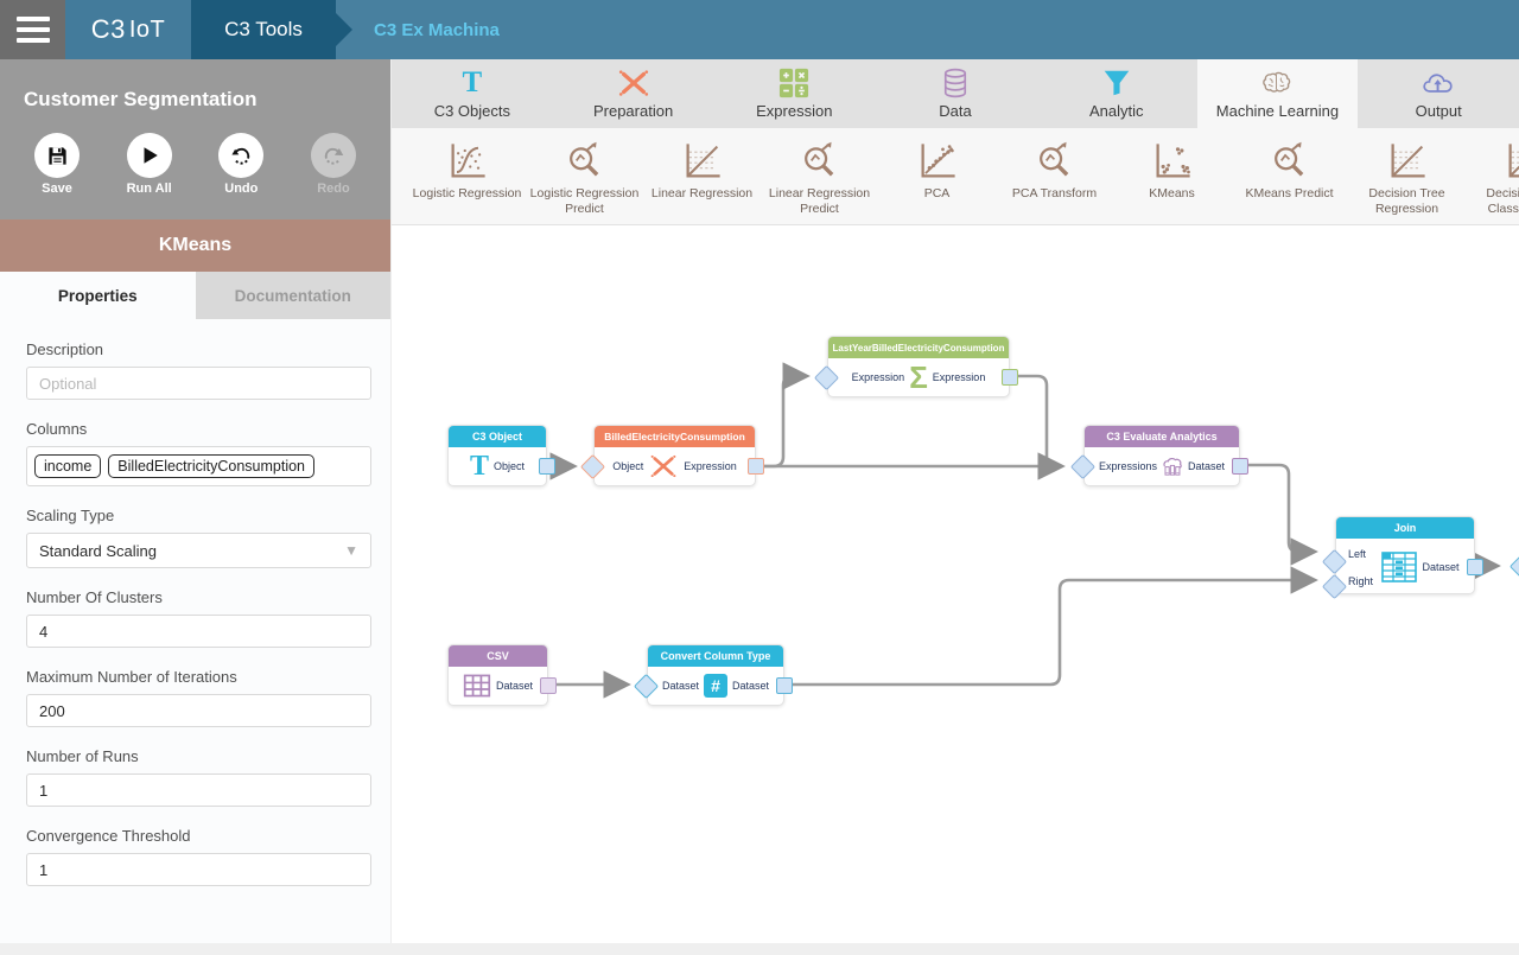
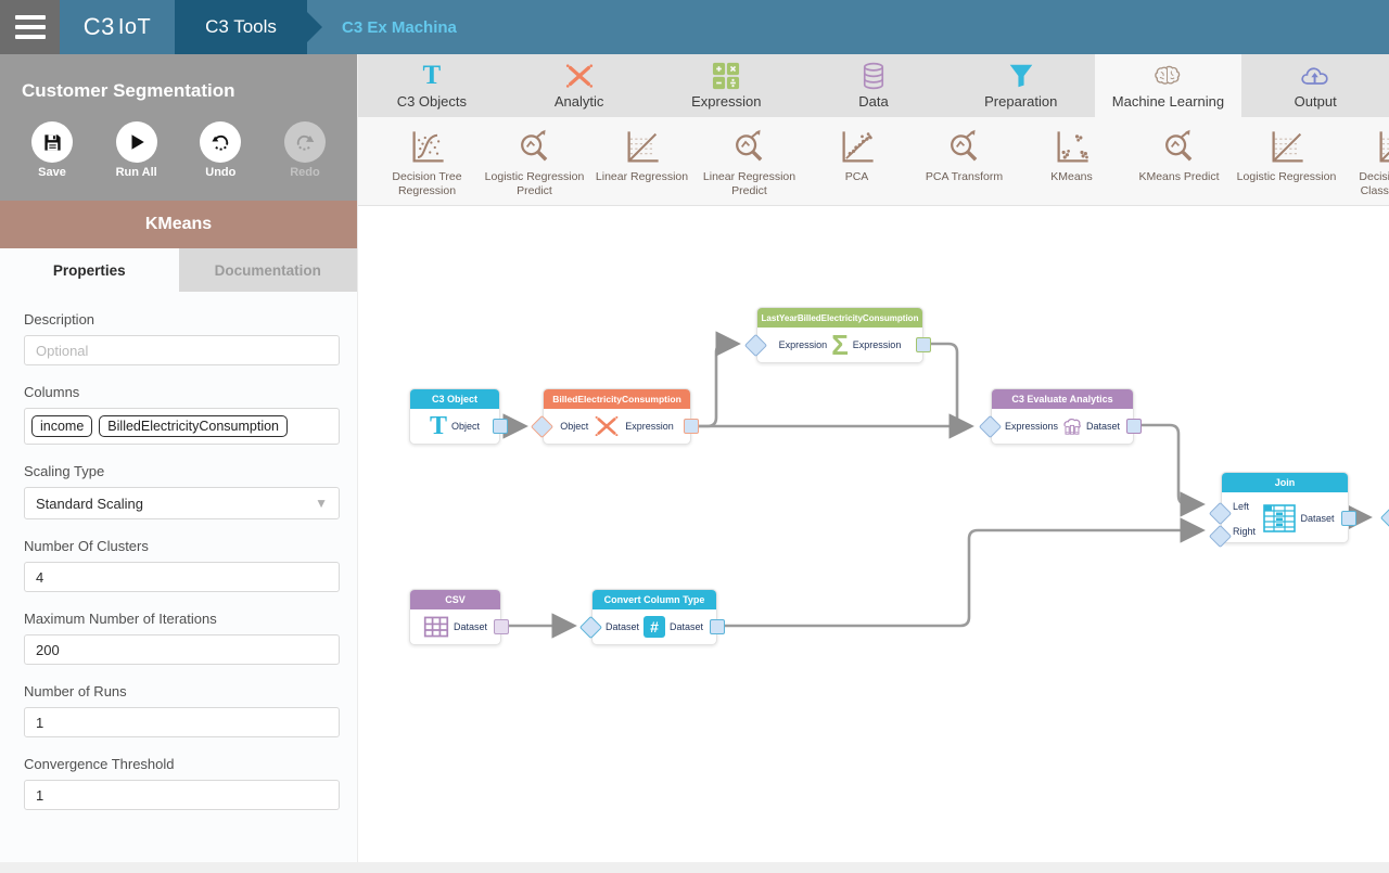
  C3
  IoT
  C3 Tools
  C3 Ex Machina
  T
  C3 Objects
- Preparation
+ Analytic
  Expression
  Data
- Analytic
+ Preparation
  Machine Learning
  Output
- Logistic Regression
+ Decision Tree Regression
  Logistic Regression Predict
  Linear Regression
  Linear Regression Predict
  PCA
  PCA Transform
  KMeans
  KMeans Predict
- Decision Tree Regression
+ Logistic Regression
  Customer Segmentation
  Save
  Run All
  Undo
  Redo
  KMeans
  Properties
  Documentation
  Description
  Optional
  Columns
  income
  BilledElectricityConsumption
  Scaling Type
  Standard Scaling
  ▼
  Number Of Clusters
  4
  Maximum Number of Iterations
  200
  Number of Runs
  1
  Convergence Threshold
  1
  C3 Object
  T
  Object
  BilledElectricityConsumption
  Object
  Expression
  LastYearBilledElectricityConsumption
  Expression
  Σ
  Expression
  C3 Evaluate Analytics
  Expressions
  Dataset
  Join
  Left
  Right
  Dataset
  CSV
  Dataset
  Convert Column Type
  Dataset
  #
  Dataset
